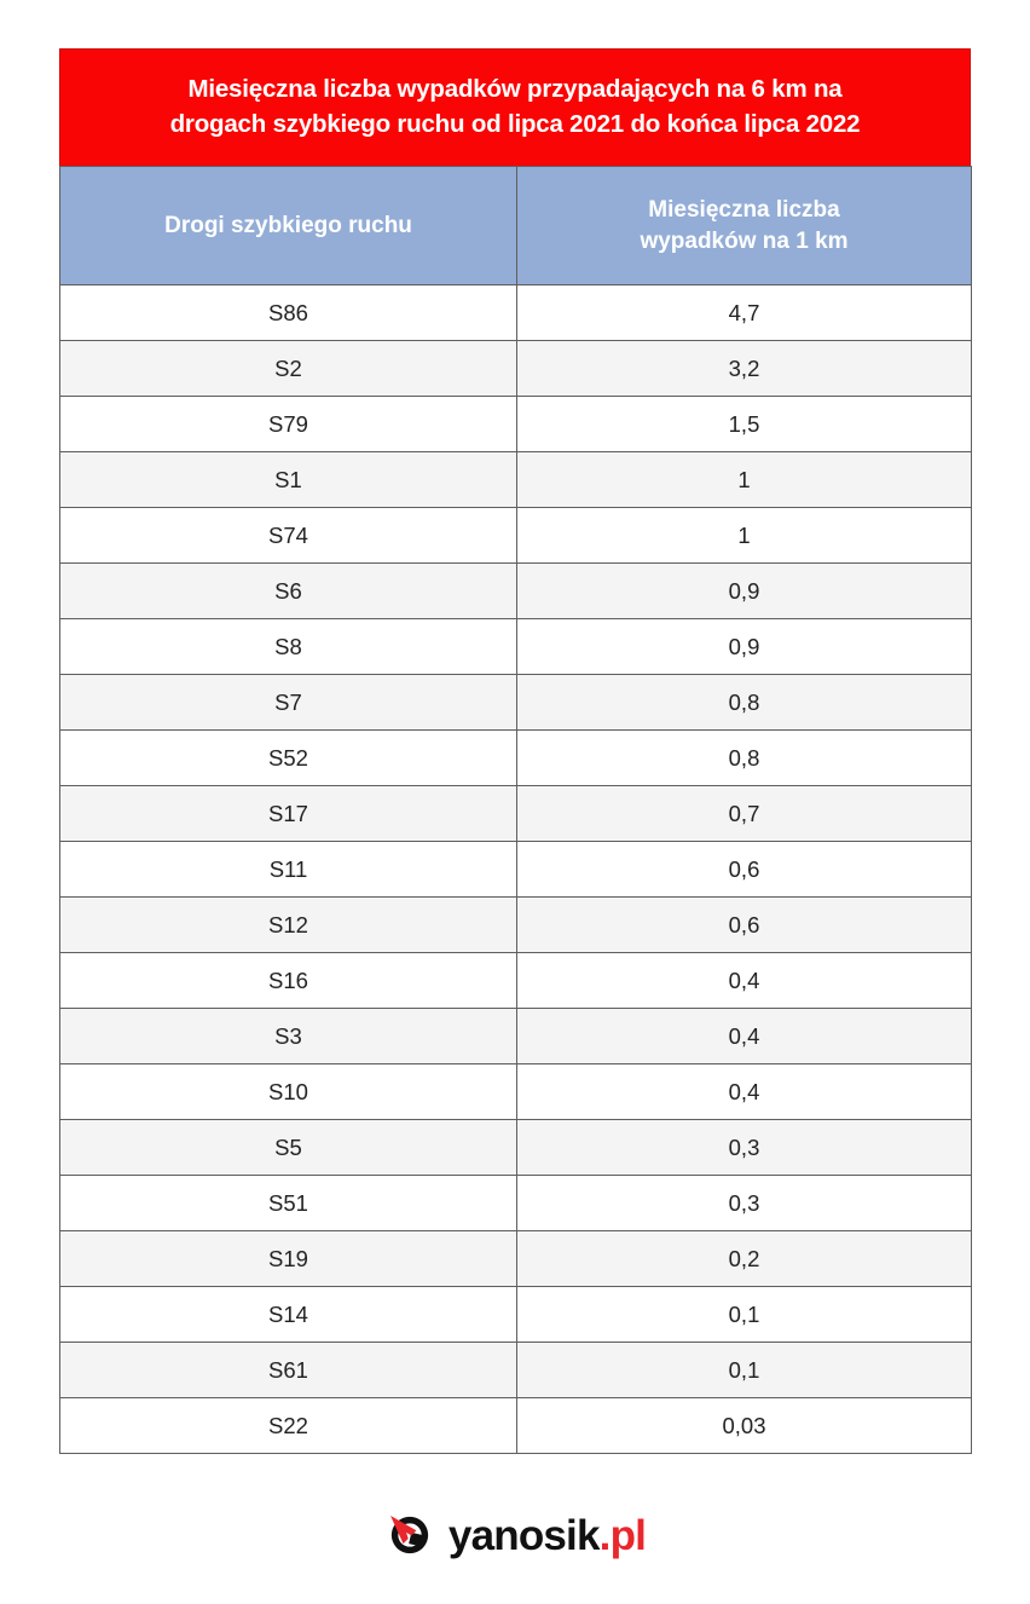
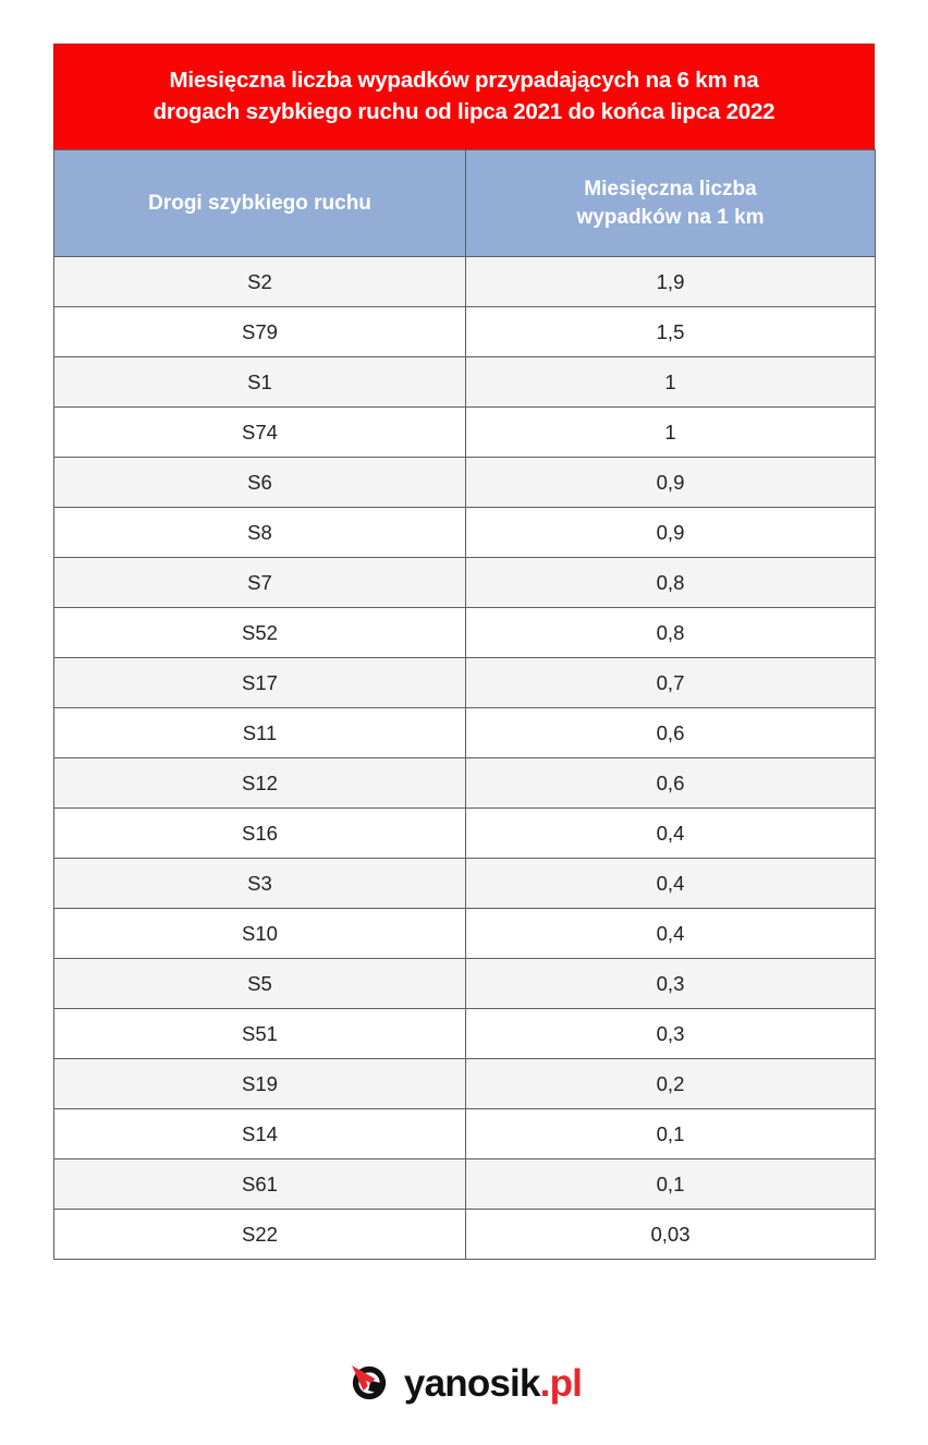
  Miesięczna liczba wypadków przypadających na 6 km na
  drogach szybkiego ruchu od lipca 2021 do końca lipca 2022
  Drogi szybkiego ruchu	Miesięczna liczba wypadków na 1 km
- S86	4,7
- S2	3,2
+ S2	1,9
  S79	1,5
  S1	1
  S74	1
  S6	0,9
  S8	0,9
  S7	0,8
  S52	0,8
  S17	0,7
  S11	0,6
  S12	0,6
  S16	0,4
  S3	0,4
  S10	0,4
  S5	0,3
  S51	0,3
  S19	0,2
  S14	0,1
  S61	0,1
  S22	0,03
  yanosik.pl
